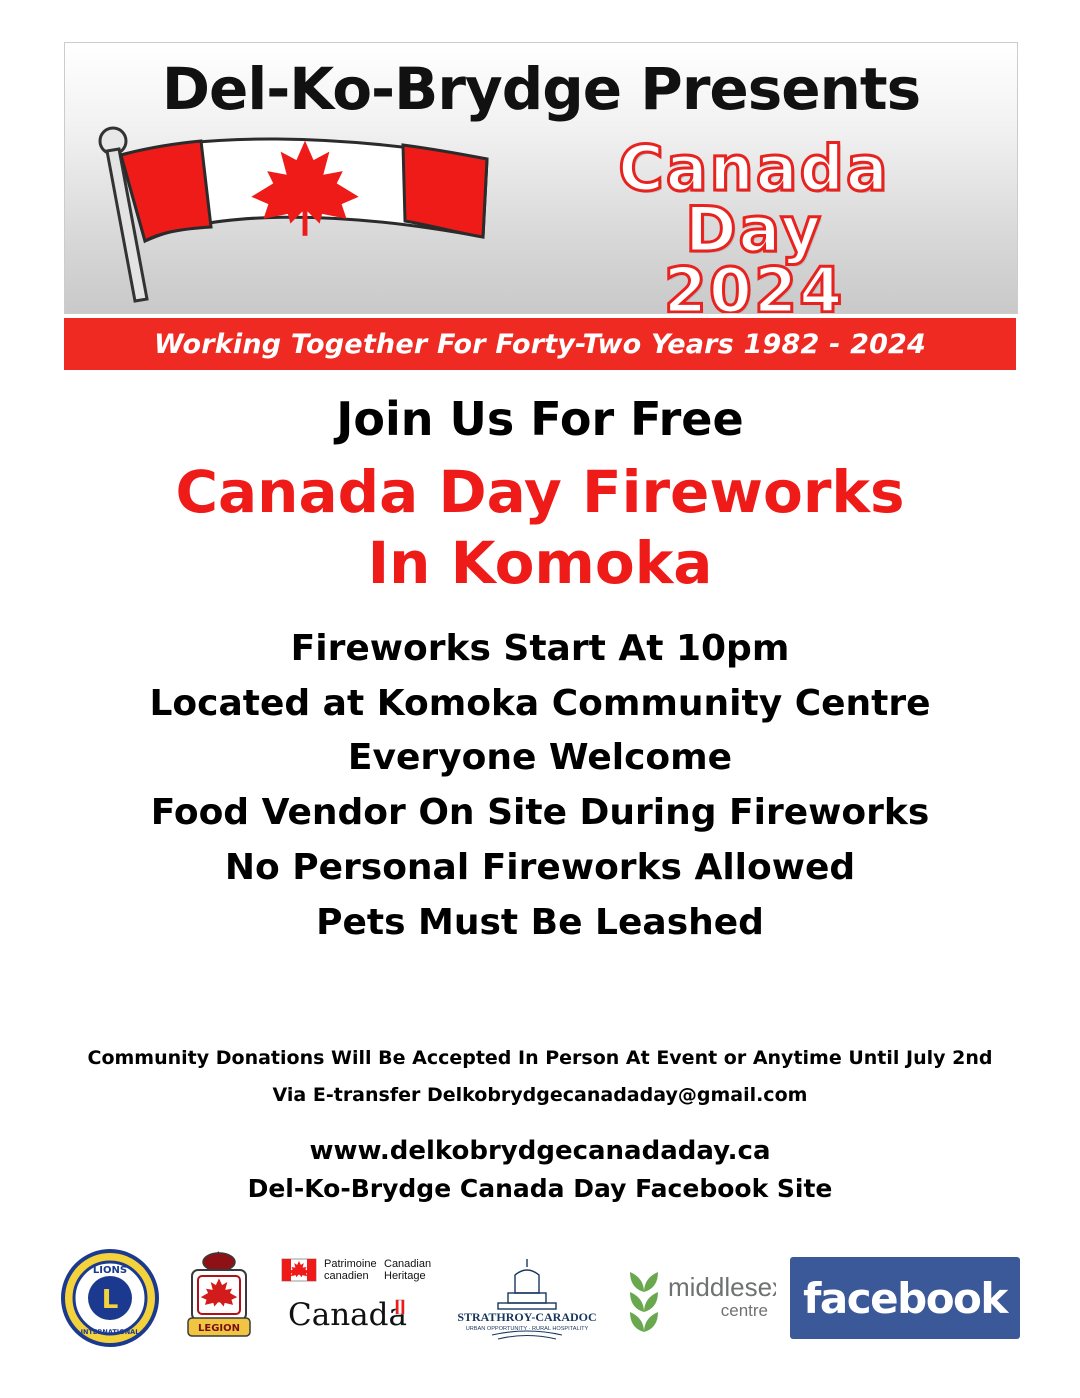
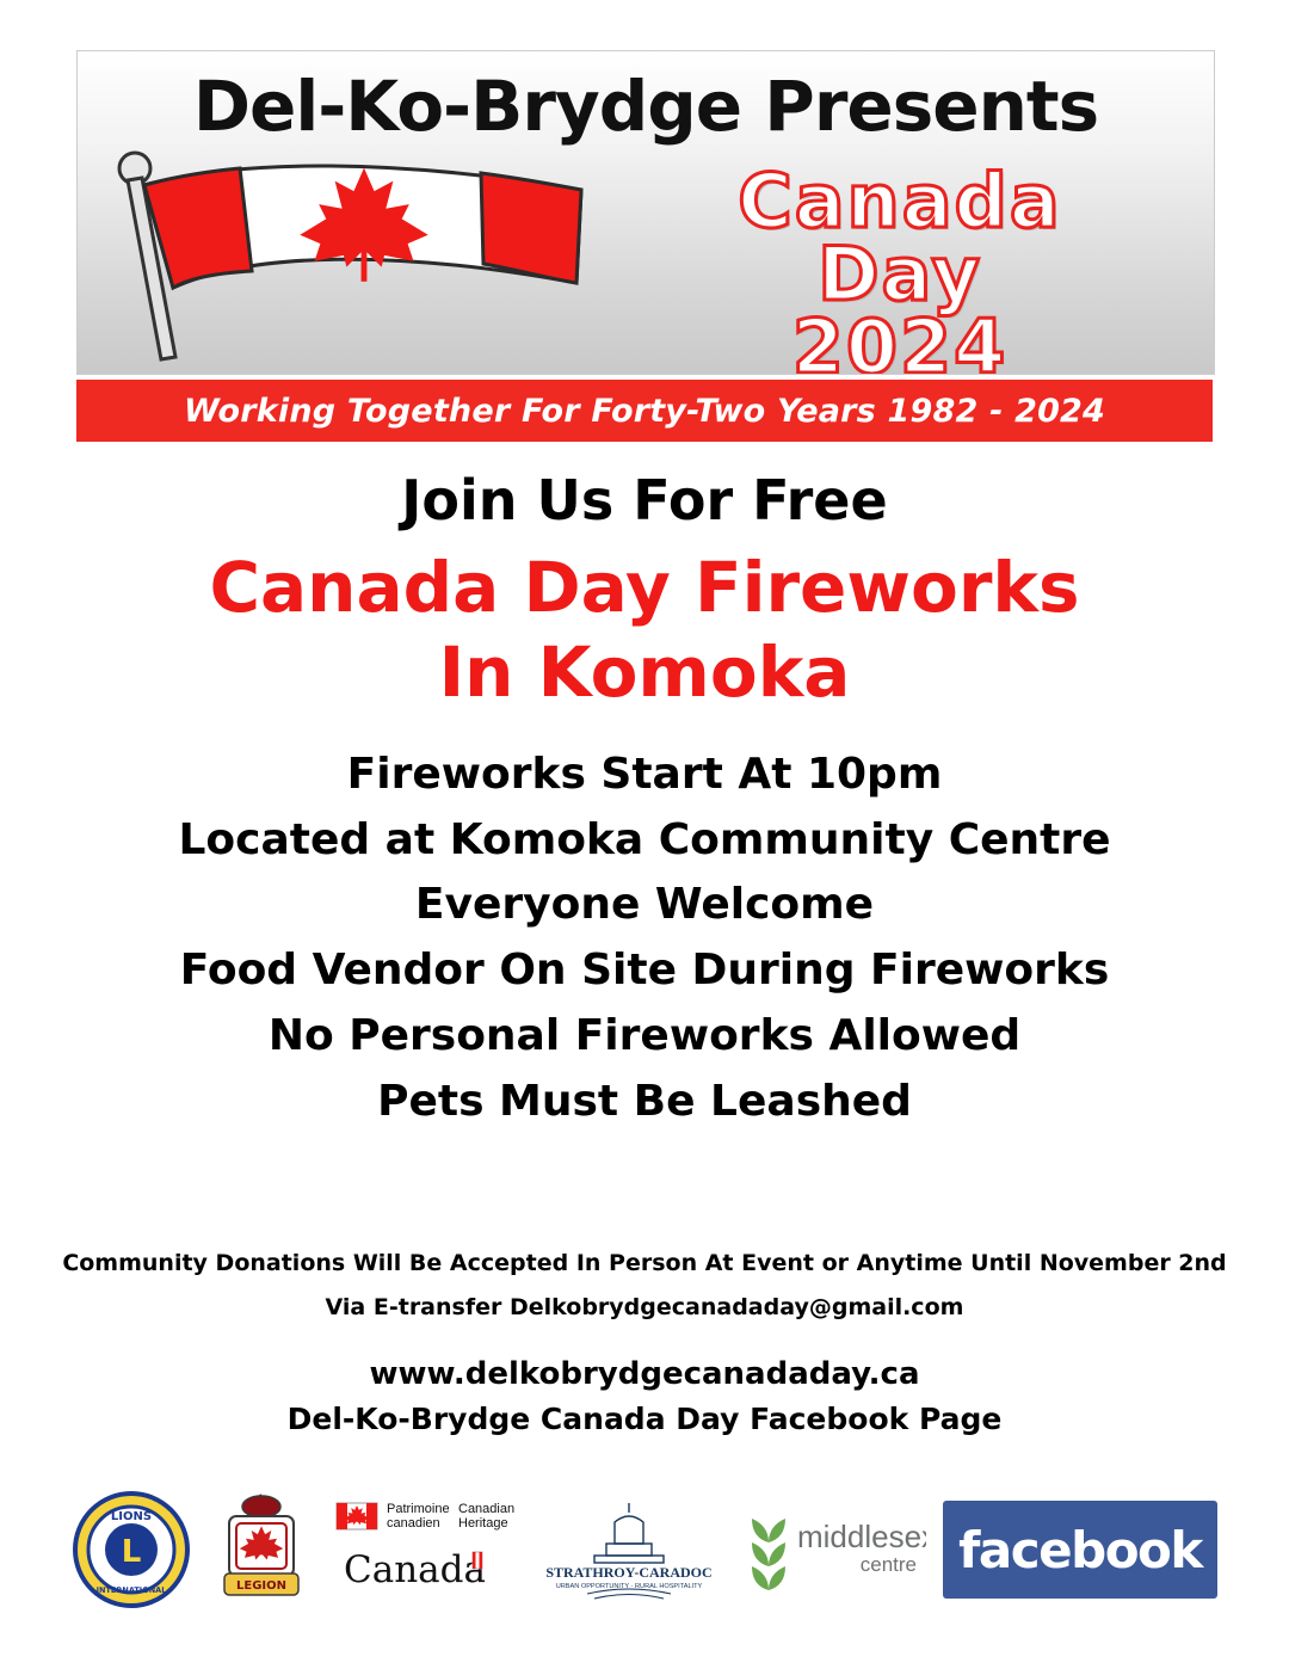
  Del-Ko-Brydge Presents
  Canada
  Day
  2024
  Working Together For Forty-Two Years 1982 - 2024
  Join Us For Free
  Canada Day Fireworks
  In Komoka
  Fireworks Start At 10pm
  Located at Komoka Community Centre
  Everyone Welcome
  Food Vendor On Site During Fireworks
  No Personal Fireworks Allowed
  Pets Must Be Leashed
- Community Donations Will Be Accepted In Person At Event or Anytime Until July 2nd
+ Community Donations Will Be Accepted In Person At Event or Anytime Until November 2nd
  Via E-transfer Delkobrydgecanadaday@gmail.com
  www.delkobrydgecanadaday.ca
- Del-Ko-Brydge Canada Day Facebook Site
+ Del-Ko-Brydge Canada Day Facebook Page
  L
  LIONS
  INTERNATIONAL
  LEGION
  Patrimoine
  canadien
  Canadian
  Heritage
  Canada
  STRATHROY-CARADOC
  middlese
  centre
  facebook
